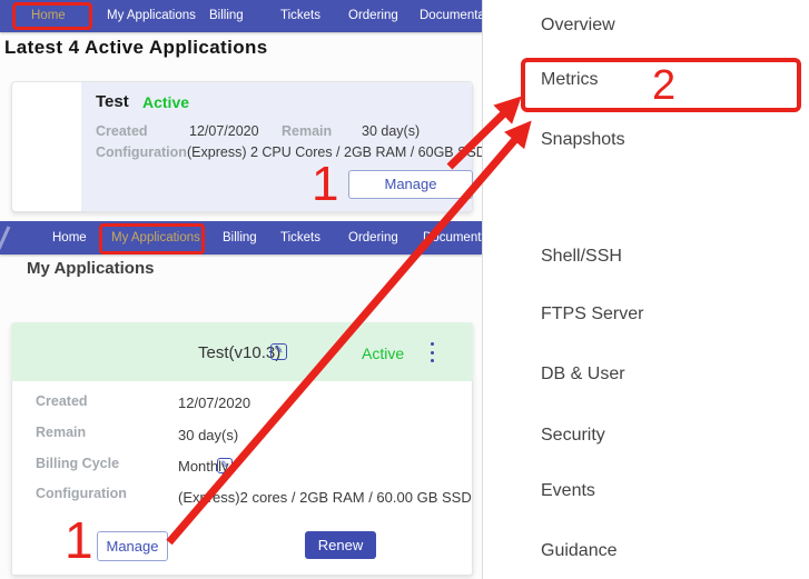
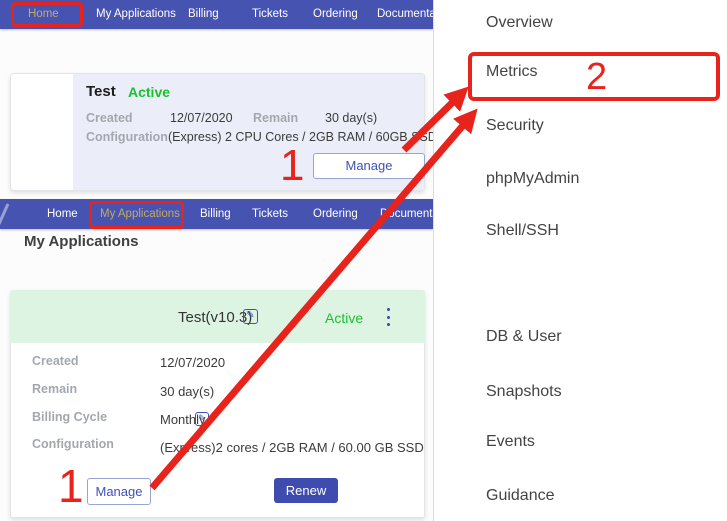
  Home
  My Applications
  Billing
  Tickets
  Ordering
  Document
- Latest 4 Active Applications
  Test
  Active
  Created
  12/07/2020
  Remain
  30 day(s)
  Configuration
  (Express) 2 CPU Cores / 2GB RAM / 60GBS
  Manage
  Home
  My Applications
  Billing
  Tickets
  Ordering
  My Applications
  Test(v10.3)
  ✎
  Active
  Created
  12/07/2020
  Remain
  30 day(s)
  Billing Cycle
  Monthly
  ✎
  Configuration
  (Exess)2 cores / 2GB RAM / 60.00 GB SSD
  Manage
  Renew
  Overview
  Metrics
- Snapshots
+ Security
+ phpMyAdmin
  Shell/SSH
- FTPS Server
  DB & User
- Security
+ Snapshots
  Events
  Guidance
  1
  1
  2
